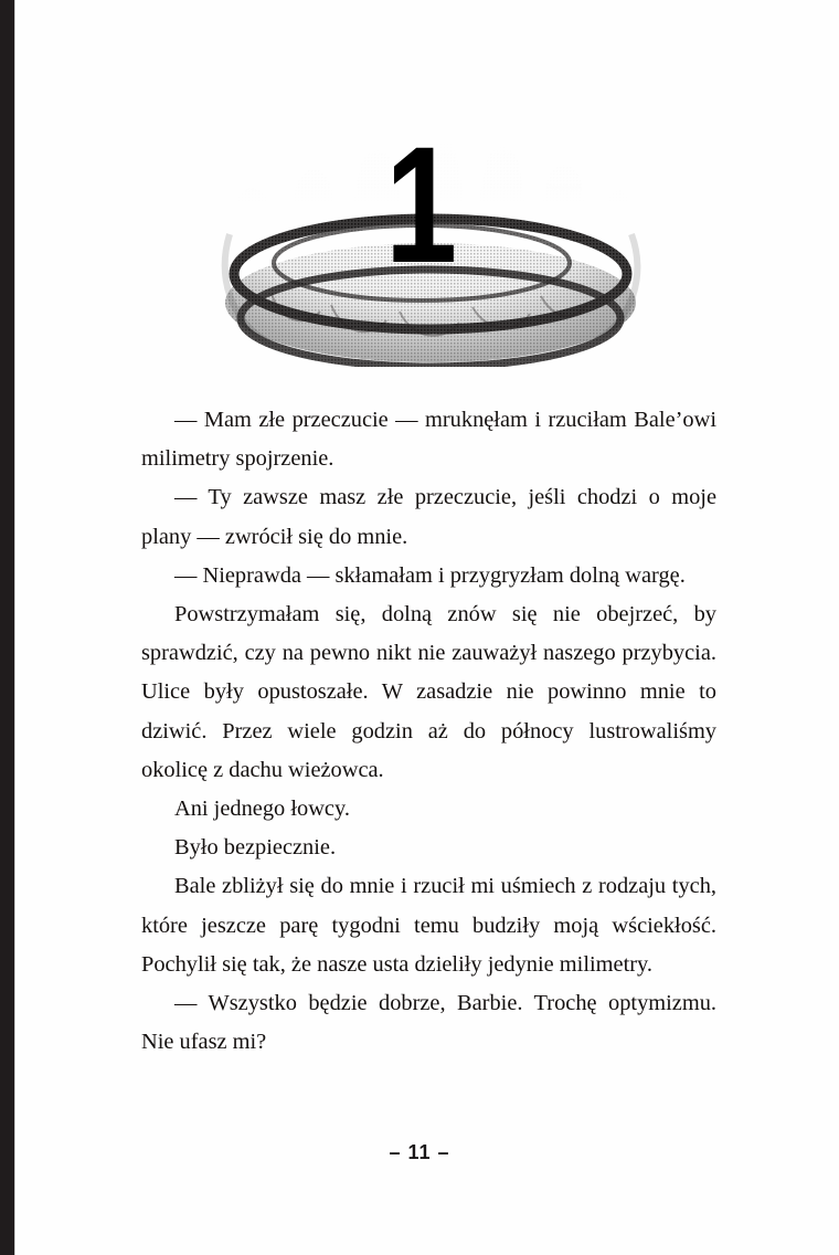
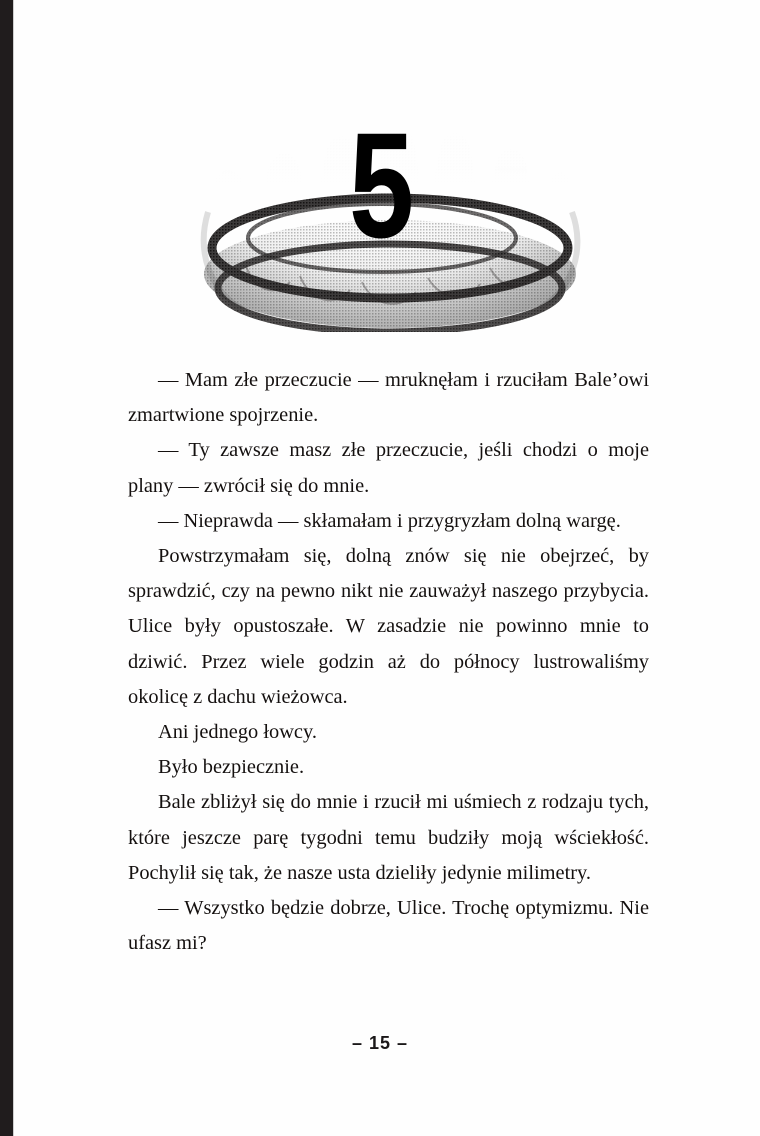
- 1
+ 5
- — Mam złe przeczucie — mruknęłam i rzuciłam Bale’owi milimetry spojrzenie.
+ — Mam złe przeczucie — mruknęłam i rzuciłam Bale’owi zmartwione spojrzenie.
  — Ty zawsze masz złe przeczucie, jeśli chodzi o moje plany — zwrócił się do mnie.
  — Nieprawda — skłamałam i przygryzłam dolną wargę.
  Powstrzymałam się, dolną znów się nie obejrzeć, by sprawdzić, czy na pewno nikt nie zauważył naszego przybycia. Ulice były opustoszałe. W zasadzie nie powinno mnie to dziwić. Przez wiele godzin aż do północy lustrowaliśmy okolicę z dachu wieżowca.
  Ani jednego łowcy.
  Było bezpiecznie.
  Bale zbliżył się do mnie i rzucił mi uśmiech z rodzaju tych, które jeszcze parę tygodni temu budziły moją wściekłość. Pochylił się tak, że nasze usta dzieliły jedynie milimetry.
- — Wszystko będzie dobrze, Barbie. Trochę optymizmu. Nie ufasz mi?
+ — Wszystko będzie dobrze, Ulice. Trochę optymizmu. Nie ufasz mi?
- – 11 –
+ – 15 –
